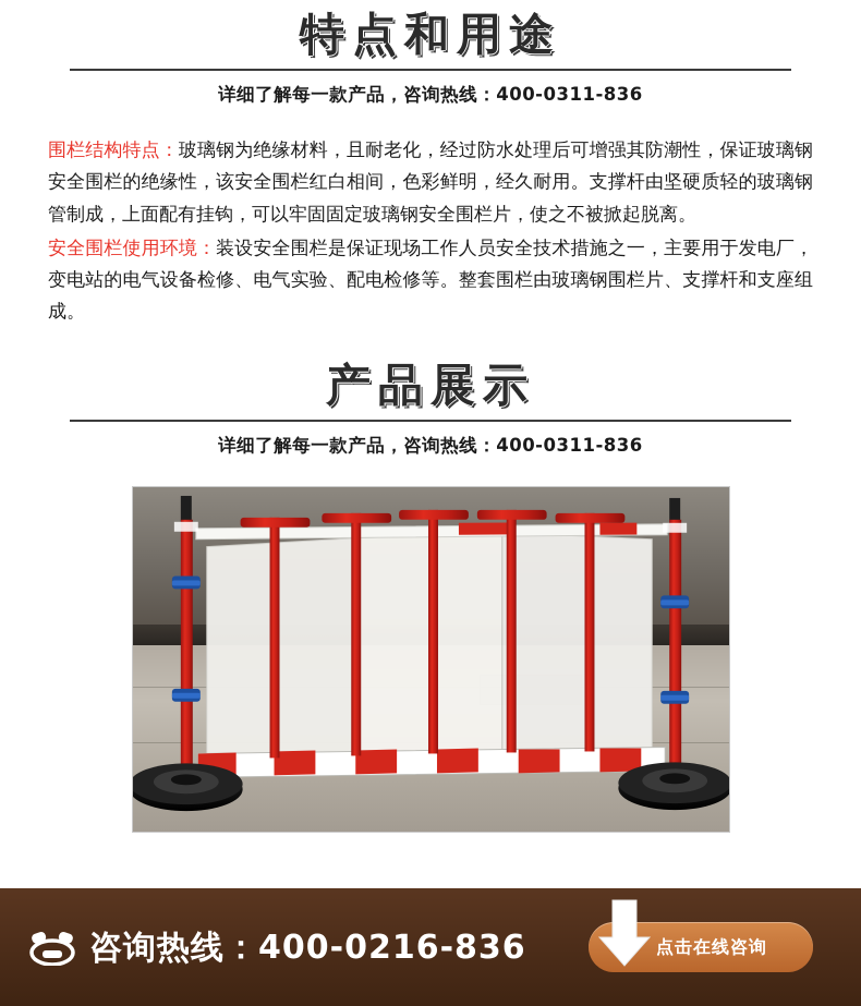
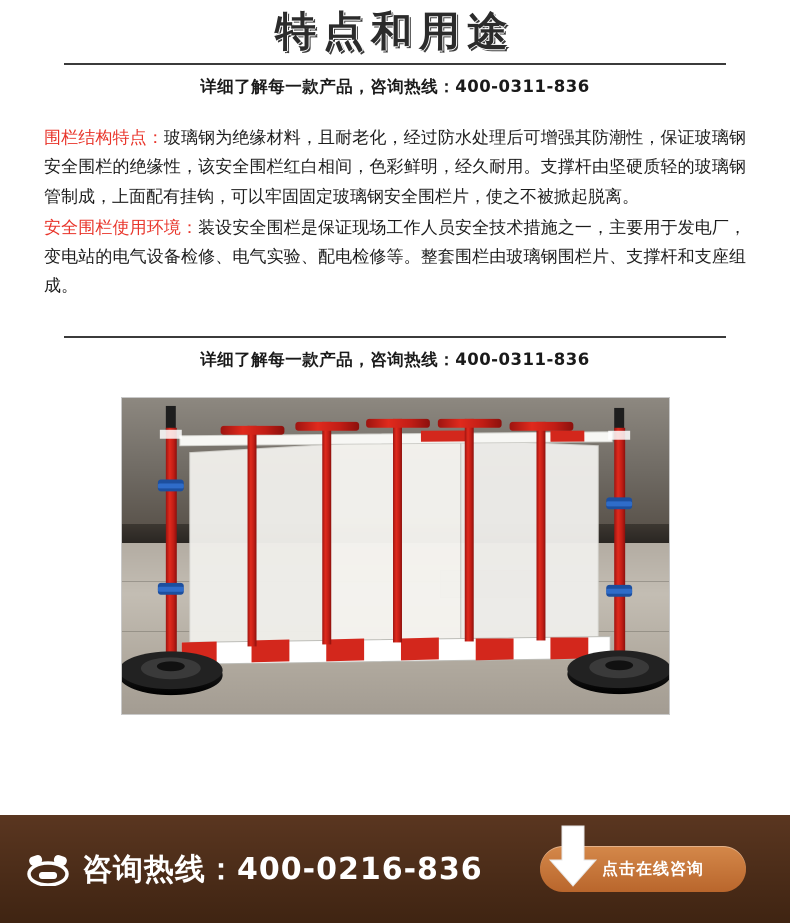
  特点和用途
  详细了解每一款产品，咨询热线：400-0311-836
  围栏结构特点：玻璃钢为绝缘材料，且耐老化，经过防水处理后可增强其防潮性，保证玻璃钢安全围栏的绝缘性，该安全围栏红白相间，色彩鲜明，经久耐用。支撑杆由坚硬质轻的玻璃钢管制成，上面配有挂钩，可以牢固固定玻璃钢安全围栏片，使之不被掀起脱离。
  安全围栏使用环境：装设安全围栏是保证现场工作人员安全技术措施之一，主要用于发电厂，变电站的电气设备检修、电气实验、配电检修等。整套围栏由玻璃钢围栏片、支撑杆和支座组成。
- 产品展示
  详细了解每一款产品，咨询热线：400-0311-836
  咨询热线：400-0216-836
  点击在线咨询
